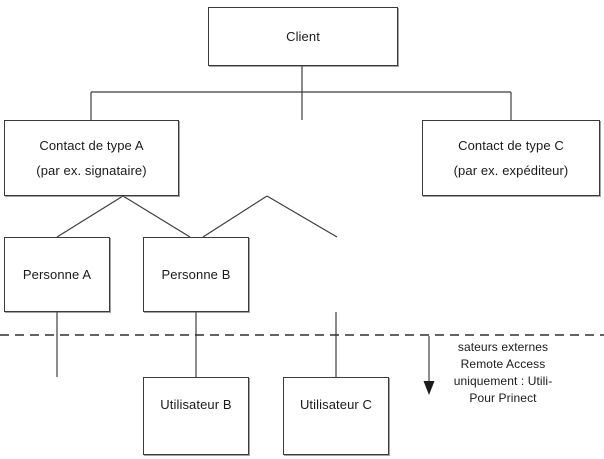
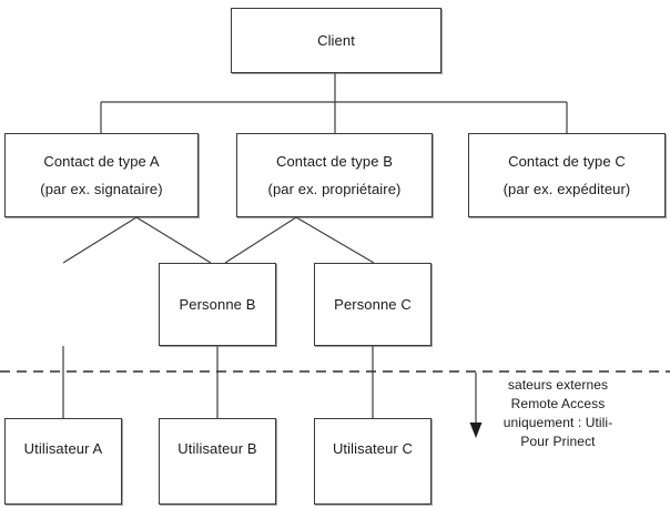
  Client
  Contact de type A
  (par ex. signataire)
+ Contact de type B
+ (par ex. propriétaire)
  Contact de type C
  (par ex. expéditeur)
- Personne A
  Personne B
+ Personne C
+ Utilisateur A
  Utilisateur B
  Utilisateur C
  sateurs externes
  Remote Access
  uniquement : Utili-
  Pour Prinect
